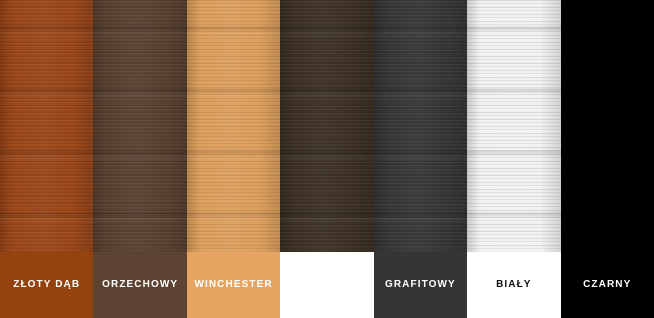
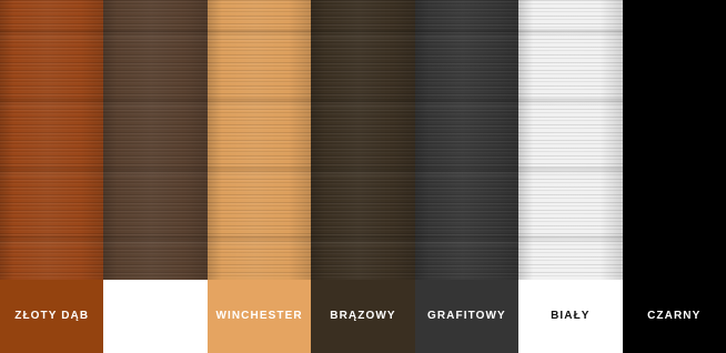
  ZŁOTY DĄB
- ORZECHOWY
  WINCHESTER
+ BRĄZOWY
  GRAFITOWY
  BIAŁY
  CZARNY
